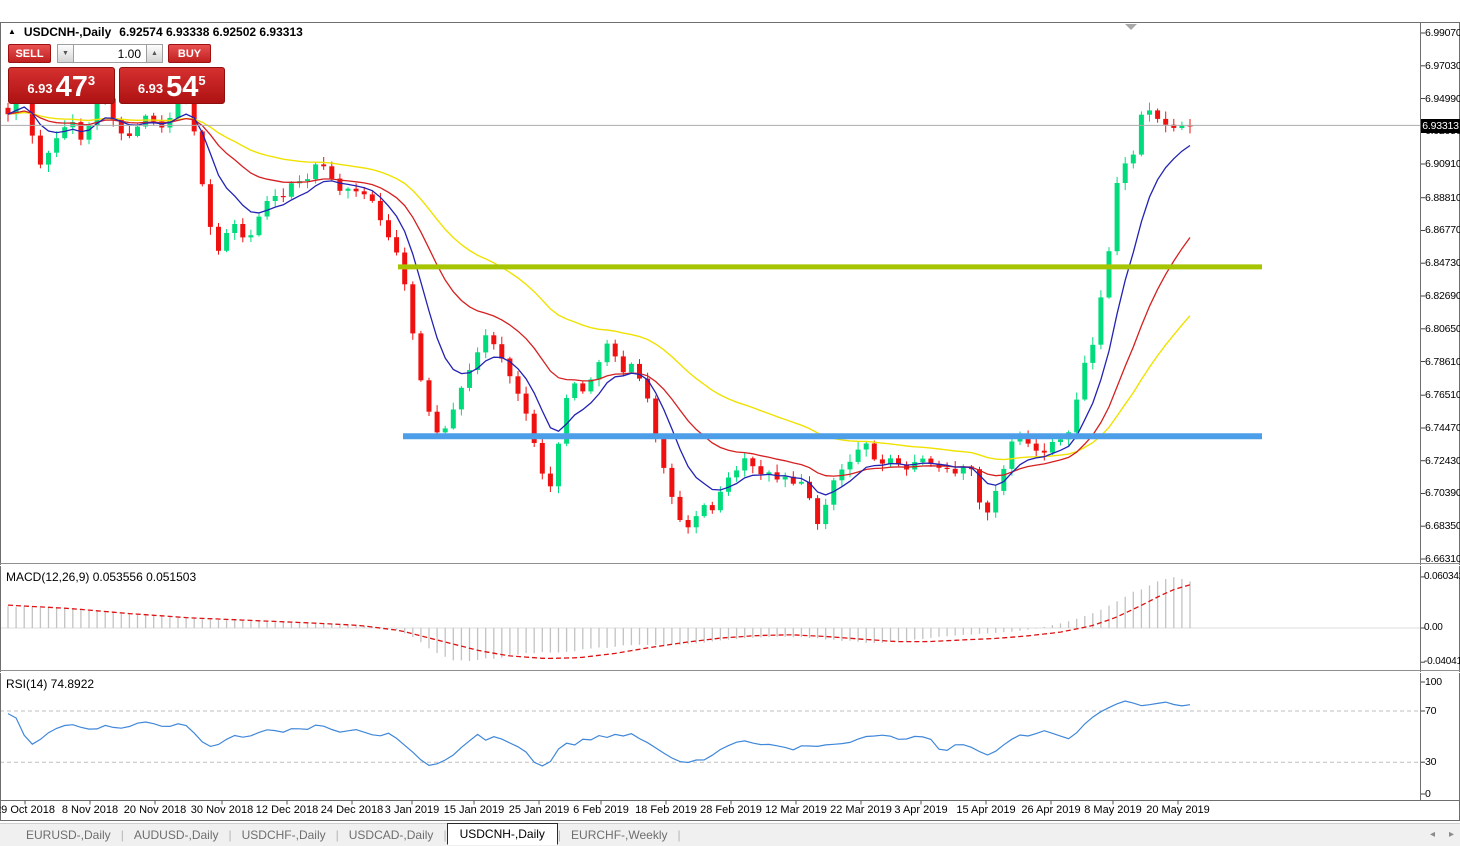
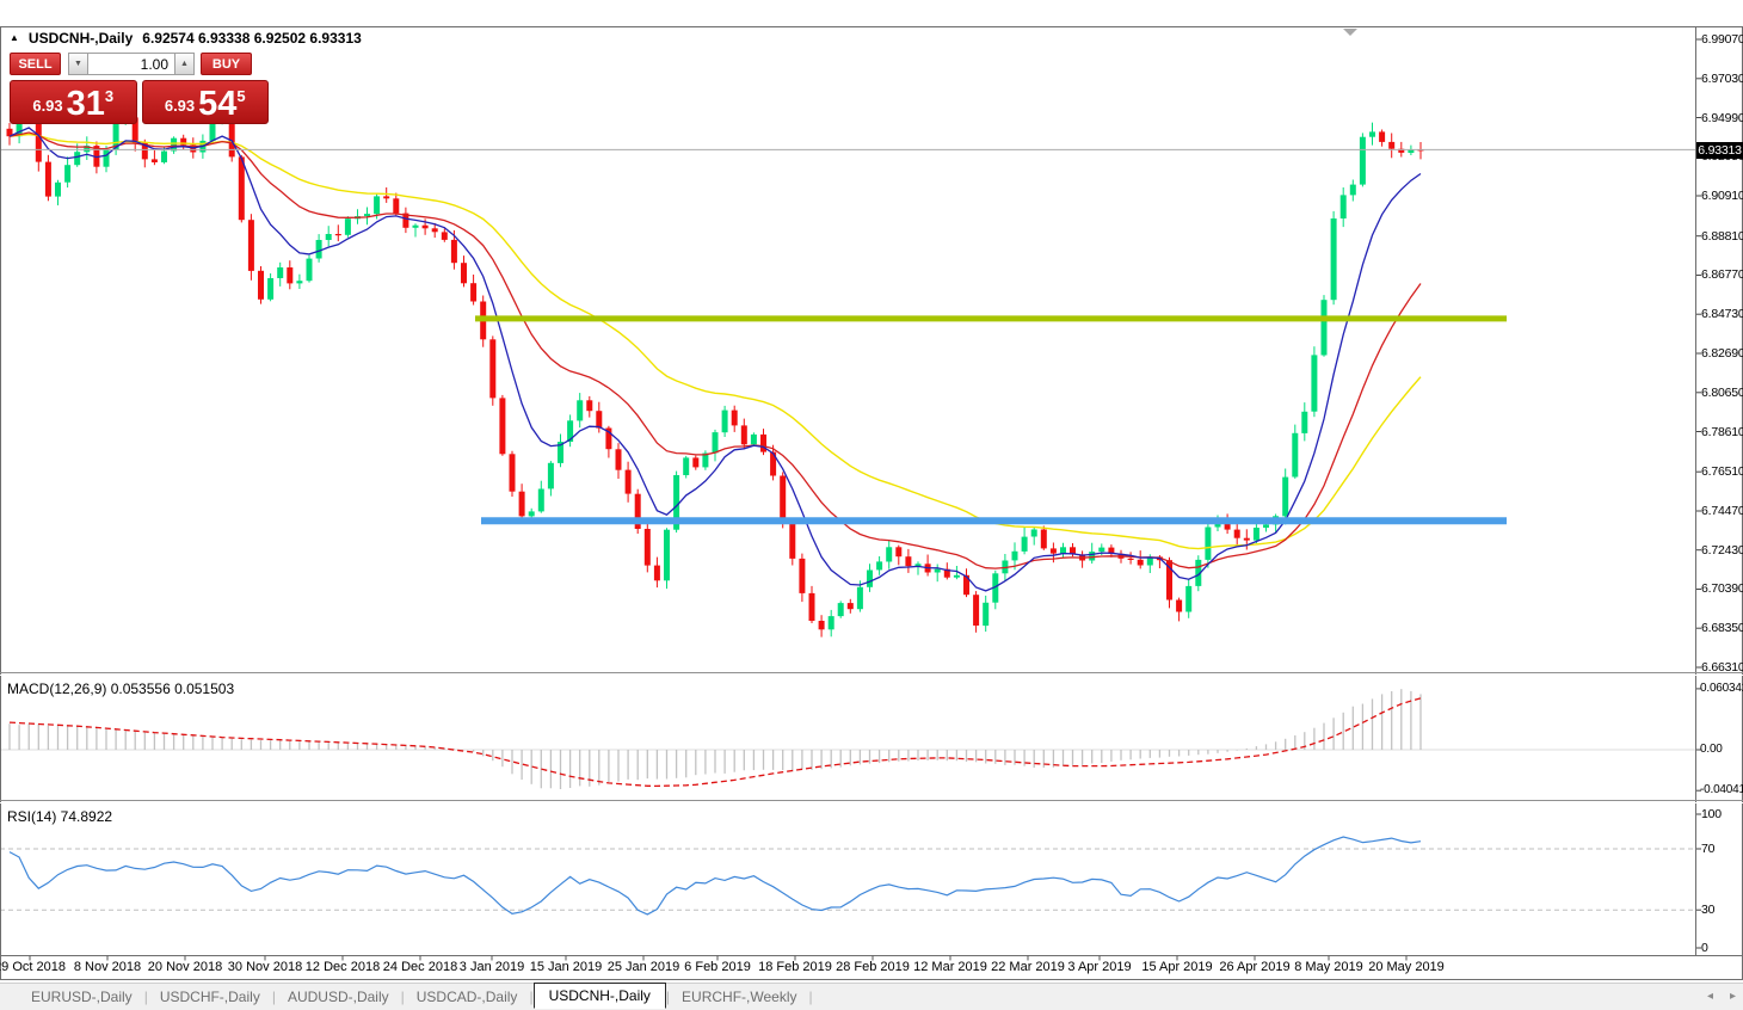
  ▲
  USDCNH-,Daily
  6.92574 6.93338 6.92502 6.93313
  SELL
  1.00
  BUY
  6.93
- 47
+ 31
  3
  6.93
  54
  5
  MACD(12,26,9) 0.053556 0.051503
  RSI(14) 74.8922
  6.99070
  6.97030
  6.94990
  6.90910
  6.88810
  6.86770
  6.84730
  6.82690
  6.80650
  6.78610
  6.76510
  6.74470
  6.72430
  6.70390
  6.68350
  6.66310
  0.06034
  0.00
  -0.04041
  100
  70
  30
  0
  9 Oct 2018
  8 Nov 2018
  20 Nov 2018
  30 Nov 2018
  12 Dec 2018
  24 Dec 2018
  3 Jan 2019
  15 Jan 2019
  25 Jan 2019
  6 Feb 2019
  18 Feb 2019
  28 Feb 2019
  12 Mar 2019
  22 Mar 2019
  3 Apr 2019
  15 Apr 2019
  26 Apr 2019
  8 May 2019
  20 May 2019
  6.93313
  EURUSD-,Daily
  |
- AUDUSD-,Daily
+ USDCHF-,Daily
  |
- USDCHF-,Daily
+ AUDUSD-,Daily
  |
  USDCAD-,Daily
  |
  USDCNH-,Daily
  |
  EURCHF-,Weekly
  |
  ◂
  ▸
